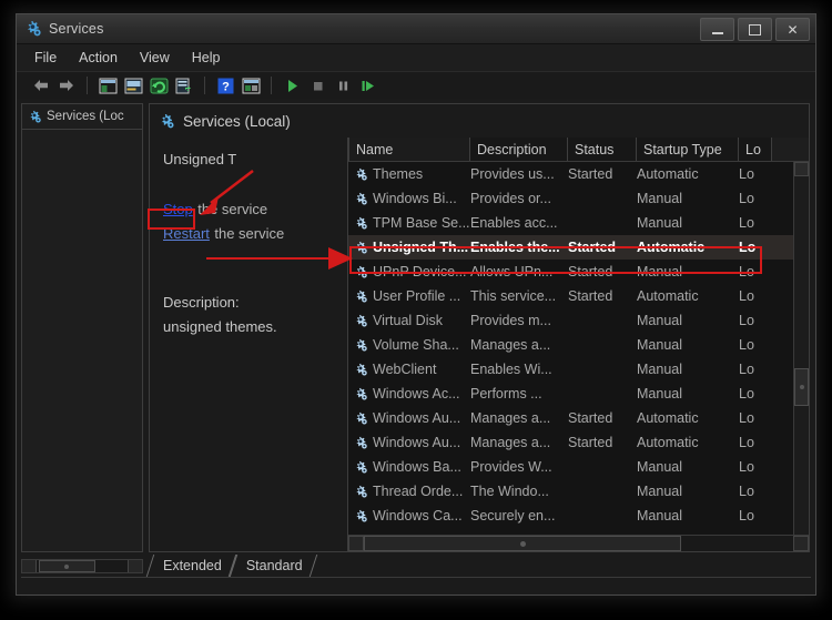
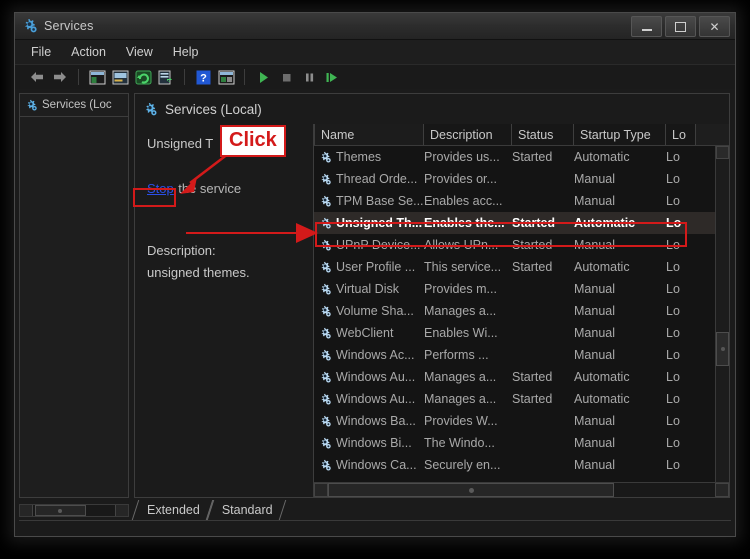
  Services
  ✕
  File
  Action
  View
  Help
  ?
  Services (Loc
  Services (Local)
  Unsigned T
  Stop th service
- Restart the service
  Description:
  unsigned themes.
  Name
  Description
  Status
  Startup Type
  Lo
  Themes
  Provides us...
  Started
  Automatic
  Lo
- Windows Bi...
+ Thread Orde...
  Provides or...
  Manual
  Lo
  TPM Base Se...
  Enables acc...
  Manual
  Lo
  Unsigned Th...
  Enables the...
  Started
  Automatic
  Lo
  UPnP Device...
  Allows UPn...
  Started
  Manual
  Lo
  User Profile ...
  This service...
  Started
  Automatic
  Lo
  Virtual Disk
  Provides m...
  Manual
  Lo
  Volume Sha...
  Manages a...
  Manual
  Lo
  WebClient
  Enables Wi...
  Manual
  Lo
  Windows Ac...
  Performs ...
  Manual
  Lo
  Windows Au...
  Manages a...
  Started
  Automatic
  Lo
  Windows Au...
  Manages a...
  Started
  Automatic
  Lo
  Windows Ba...
  Provides W...
  Manual
  Lo
- Thread Orde...
+ Windows Bi...
  The Windo...
  Manual
  Lo
  Windows Ca...
  Securely en...
  Manual
  Lo
  Extended
  Standard
+ Click
